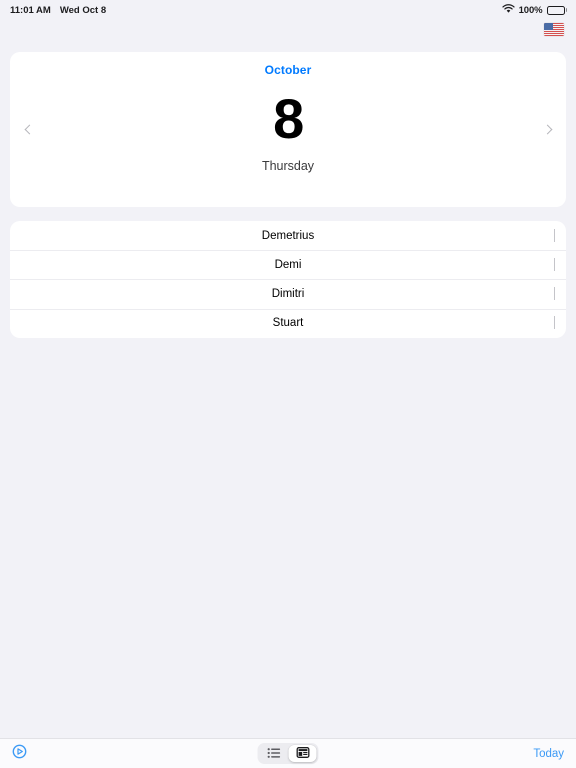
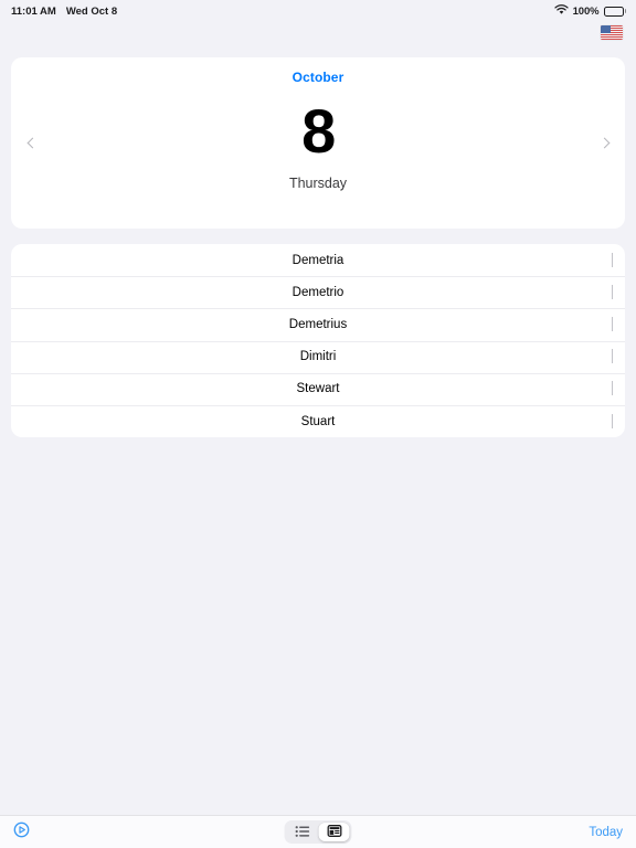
  11:01 AM
  Wed Oct 8
  100%
  October
  8
  Thursday
+ Demetria
+ Demetrio
  Demetrius
- Demi
  Dimitri
+ Stewart
  Stuart
  Today
